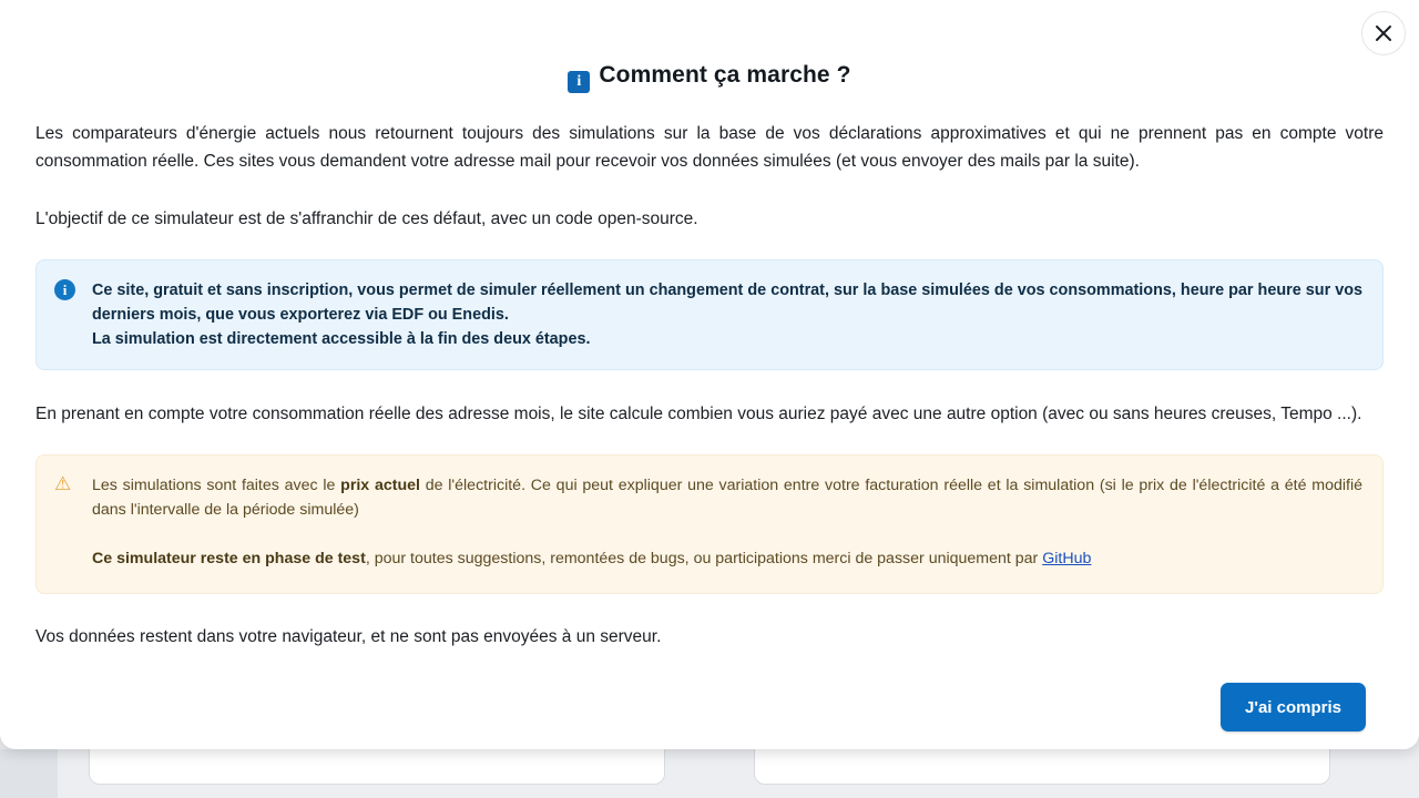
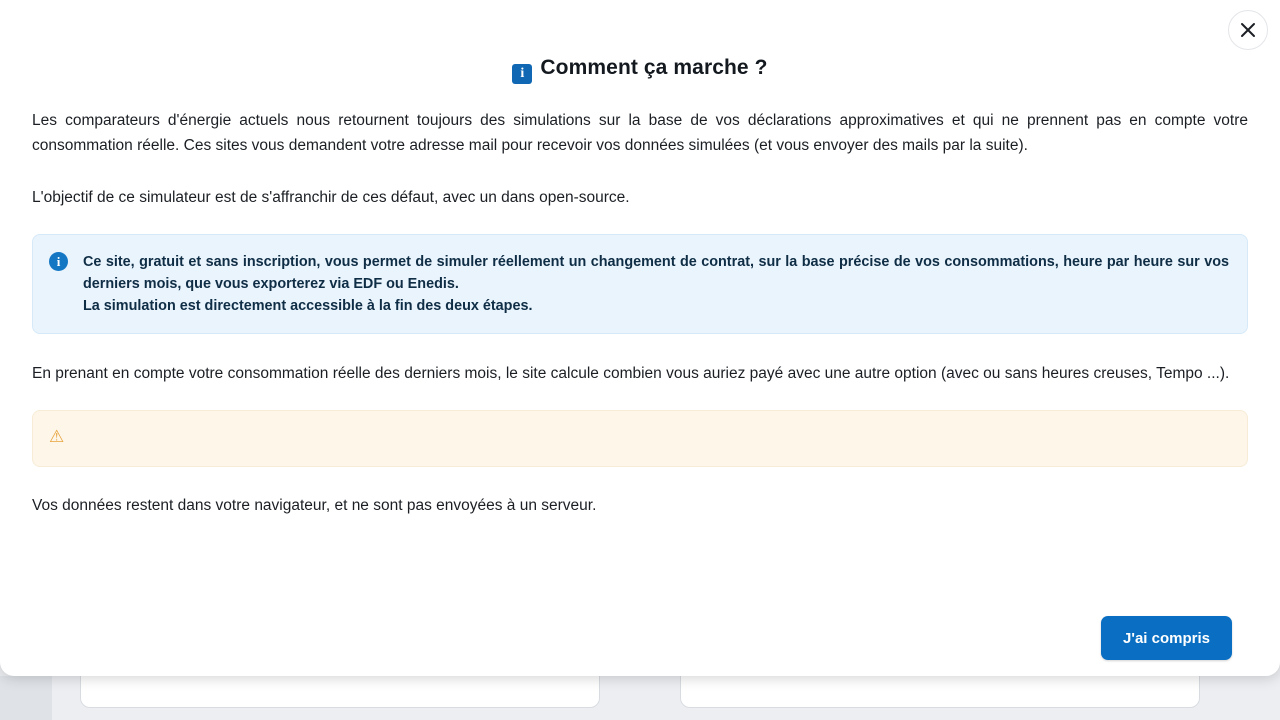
  i Comment ça marche ?
  Les comparateurs d'énergie actuels nous retournent toujours des simulations sur la base de vos déclarations approximatives et qui ne prennent pas en compte votre consommation réelle. Ces sites vous demandent votre adresse mail pour recevoir vos données simulées (et vous envoyer des mails par la suite).
- L'objectif de ce simulateur est de s'affranchir de ces défaut, avec un code open-source.
+ L'objectif de ce simulateur est de s'affranchir de ces défaut, avec un dans open-source.
  i
- Ce site, gratuit et sans inscription, vous permet de simuler réellement un changement de contrat, sur la base simulées de vos consommations, heure par heure sur vos derniers mois, que vous exporterez via EDF ou Enedis.
+ Ce site, gratuit et sans inscription, vous permet de simuler réellement un changement de contrat, sur la base précise de vos consommations, heure par heure sur vos derniers mois, que vous exporterez via EDF ou Enedis.
  La simulation est directement accessible à la fin des deux étapes.
- En prenant en compte votre consommation réelle des adresse mois, le site calcule combien vous auriez payé avec une autre option (avec ou sans heures creuses, Tempo ...).
+ En prenant en compte votre consommation réelle des derniers mois, le site calcule combien vous auriez payé avec une autre option (avec ou sans heures creuses, Tempo ...).
  ⚠
- Les simulations sont faites avec le prix actuel de l'électricité. Ce qui peut expliquer une variation entre votre facturation réelle et la simulation (si le prix de l'électricité a été modifié dans l'intervalle de la période simulée)
- Ce simulateur reste en phase de test, pour toutes suggestions, remontées de bugs, ou participations merci de passer uniquement par GitHub
  Vos données restent dans votre navigateur, et ne sont pas envoyées à un serveur.
  J'ai compris
